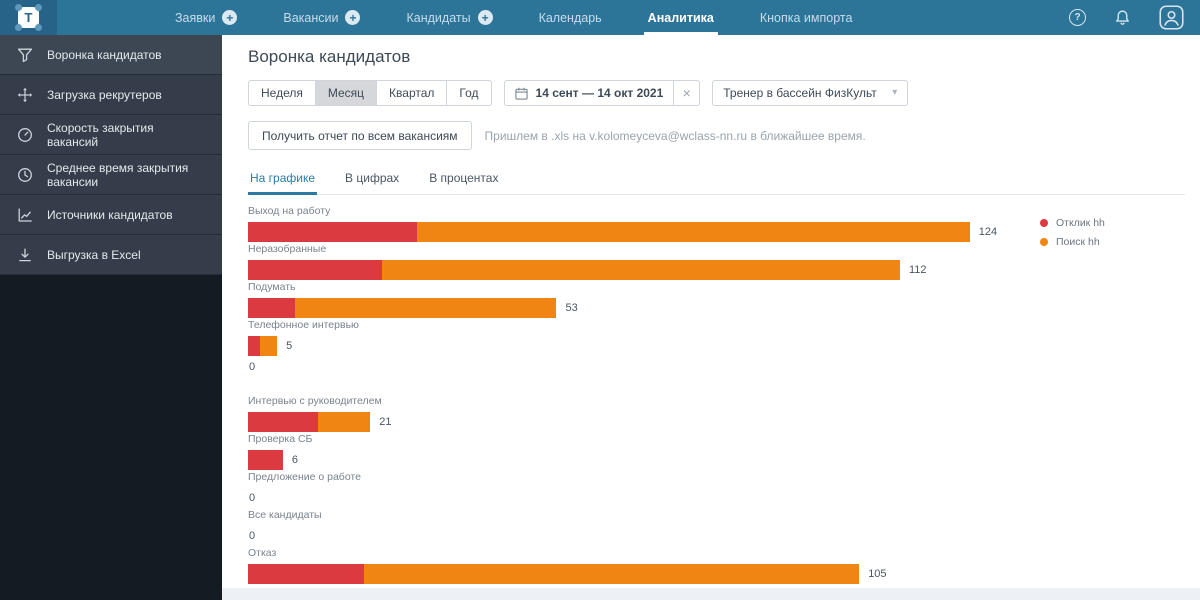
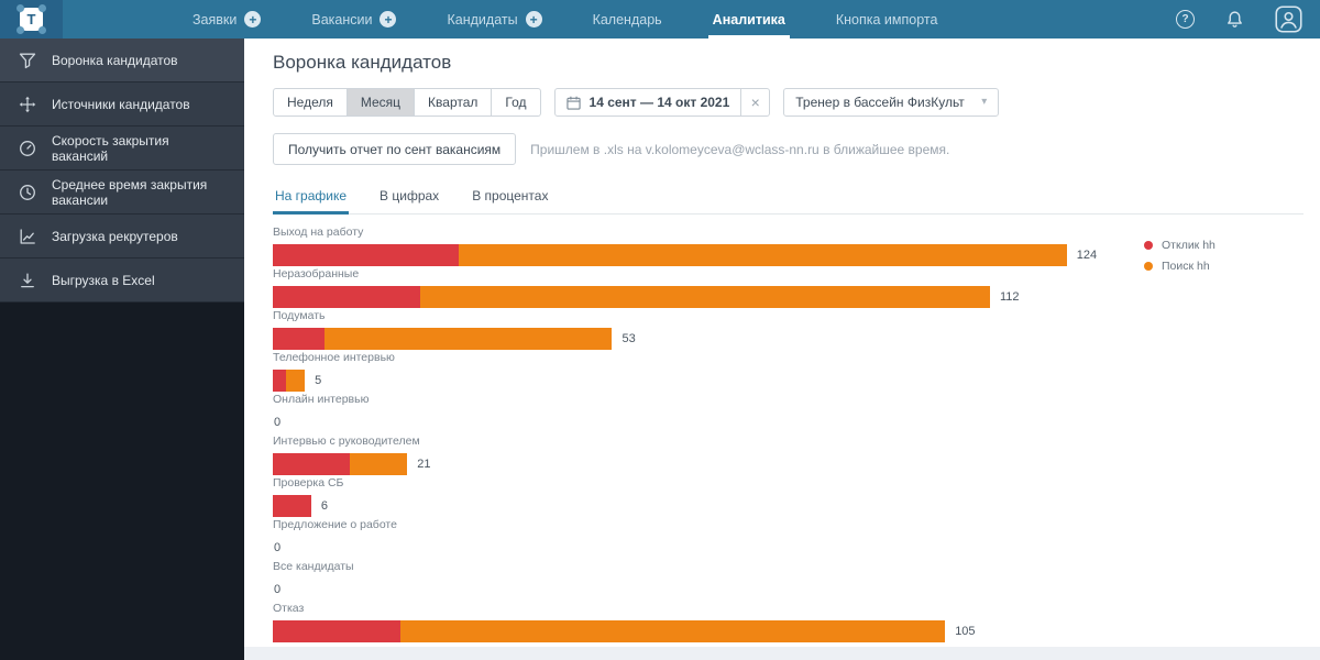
  T
  Заявки
  +
  Вакансии
  +
  Кандидаты
  +
  Календарь
  Аналитика
  Кнопка импорта
  ?
  Воронка кандидатов
- Загрузка рекрутеров
+ Источники кандидатов
  Скорость закрытия вакансий
  Среднее время закрытия вакансии
- Источники кандидатов
+ Загрузка рекрутеров
  Выгрузка в Excel
  Воронка кандидатов
  Неделя
  Месяц
  Квартал
  Год
  14 сент — 14 окт 2021
  ×
  Тренер в бассейн ФизКульт
  ▾
- Получить отчет по всем вакансиям
+ Получить отчет по сент вакансиям
  Пришлем в .xls на v.kolomeyceva@wclass-nn.ru в ближайшее время.
  На графике
  В цифрах
  В процентах
  Отклик hh
  Поиск hh
  Выход на работу
  124
  Неразобранные
  112
  Подумать
  53
  Телефонное интервью
  5
+ Онлайн интервью
  0
  Интервью с руководителем
  21
  Проверка СБ
  6
  Предложение о работе
  0
  Все кандидаты
  0
  Отказ
  105
